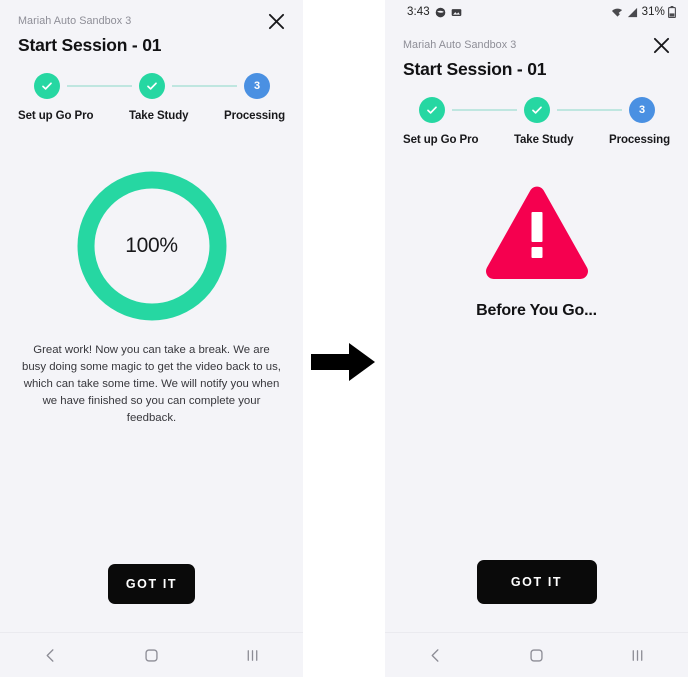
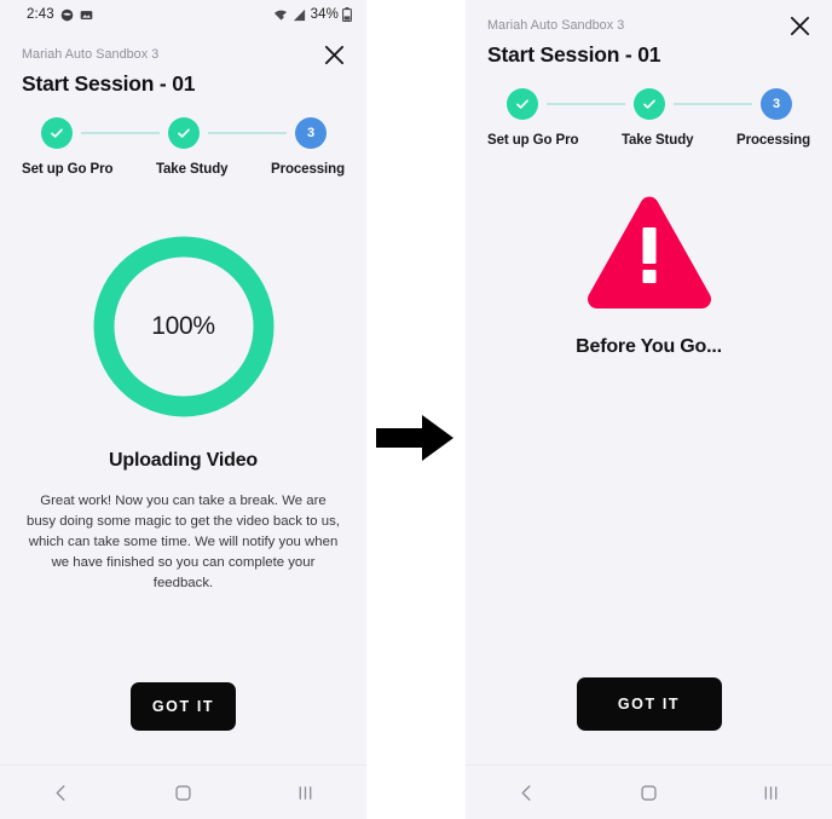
+ 2:43
+ 34%
  Mariah Auto Sandbox 3
  Start Session - 01
  3
  Set up Go Pro
  Take Study
  Processing
  100%
+ Uploading Video
  Great work! Now you can take a break. We are busy doing some magic to get the video back to us, which can take some time. We will notify you when we have finished so you can complete your feedback.
  GOT IT
- 3:43
- 31%
  Mariah Auto Sandbox 3
  Start Session - 01
  3
  Set up Go Pro
  Take Study
  Processing
  Before You Go...
  GOT IT
